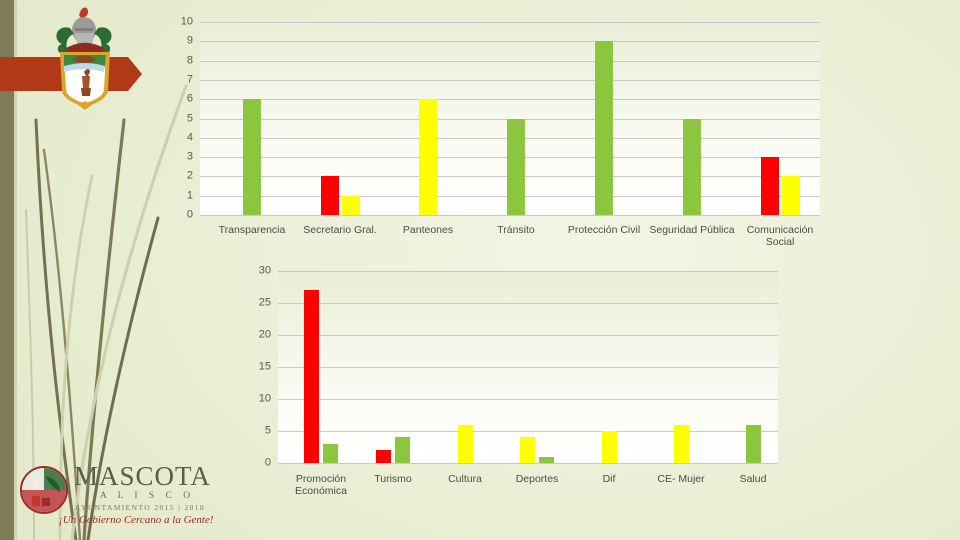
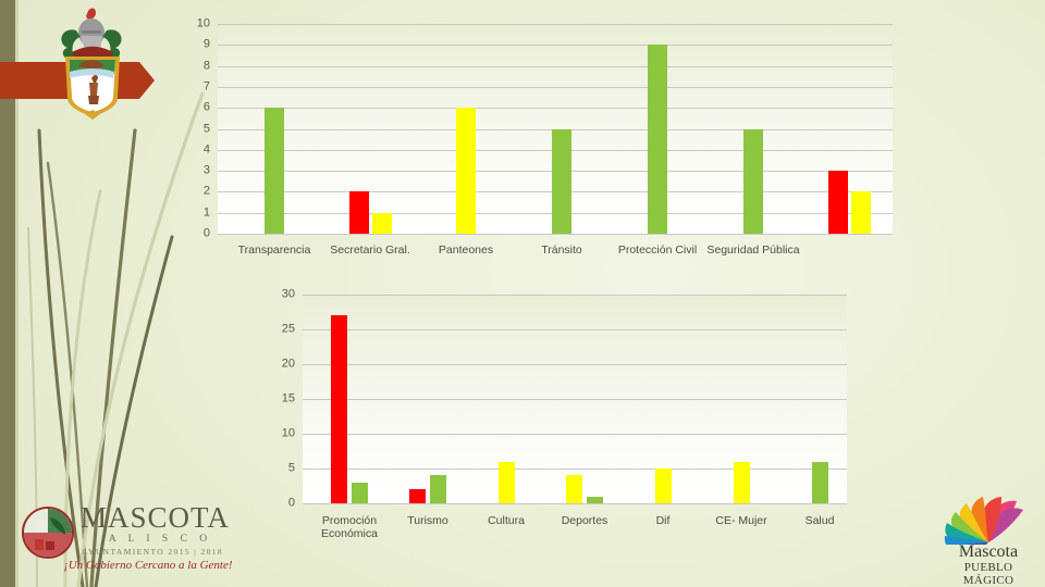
  10
  9
  8
  7
  6
  5
  4
  3
  2
  1
  0
  Transparencia
  Secretario Gral.
  Panteones
  Tránsito
  Protección Civil
  Seguridad Pública
- Comunicación
- Social
  30
  25
  20
  15
  10
  5
  0
  Promoción
  Económica
  Turismo
  Cultura
  Deportes
  Dif
  CE- Mujer
  Salud
  MASCOTA
  J A L I S C O
  AYUNTAMIENTO 2015 | 2018
  ¡Un Gobierno Cercano a la Gente!
+ Mascota
+ PUEBLO MÁGICO
